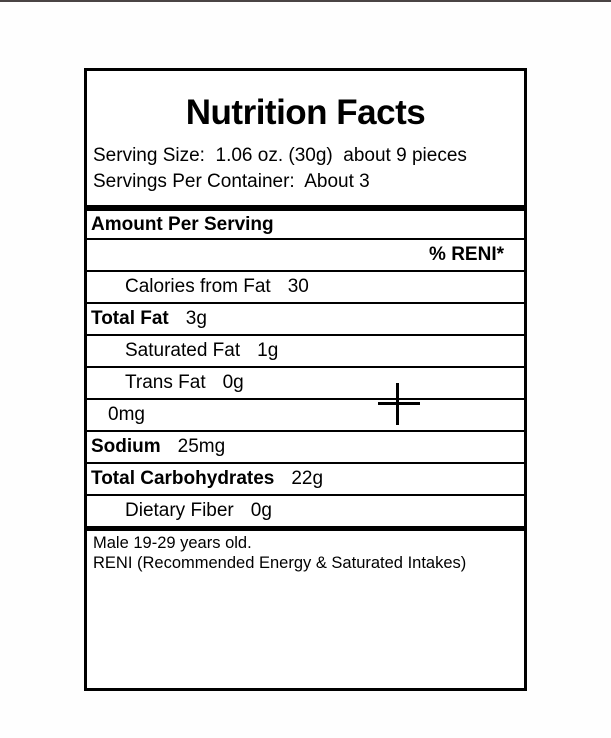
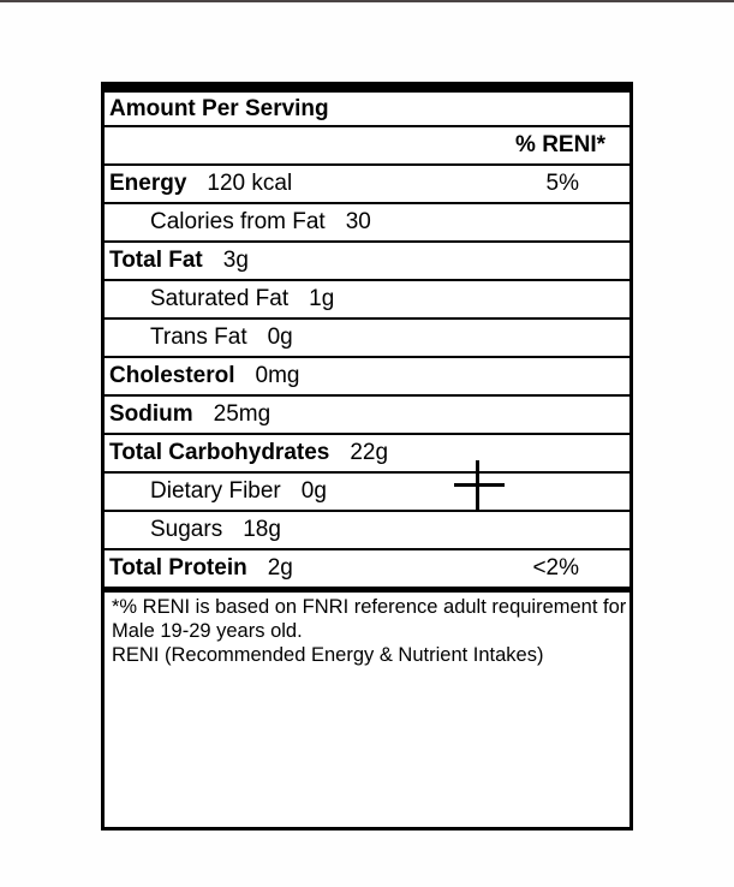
- Nutrition Facts
- Serving Size: 1.06 oz. (30g) about 9 pieces
- Servings Per Container: About 3
  Amount Per Serving
  % RENI*
+ Energy
+ 120 kcal
+ 5%
  Calories from Fat
  30
  Total Fat
  3g
  Saturated Fat
  1g
  Trans Fat
  0g
+ Cholesterol
  0mg
  Sodium
  25mg
  Total Carbohydrates
  22g
  Dietary Fiber
  0g
+ Sugars
+ 18g
+ Total Protein
+ 2g
+ <2%
+ *% RENI is based on FNRI reference adult requirement for
  Male 19-29 years old.
- RENI (Recommended Energy & Saturated Intakes)
+ RENI (Recommended Energy & Nutrient Intakes)
